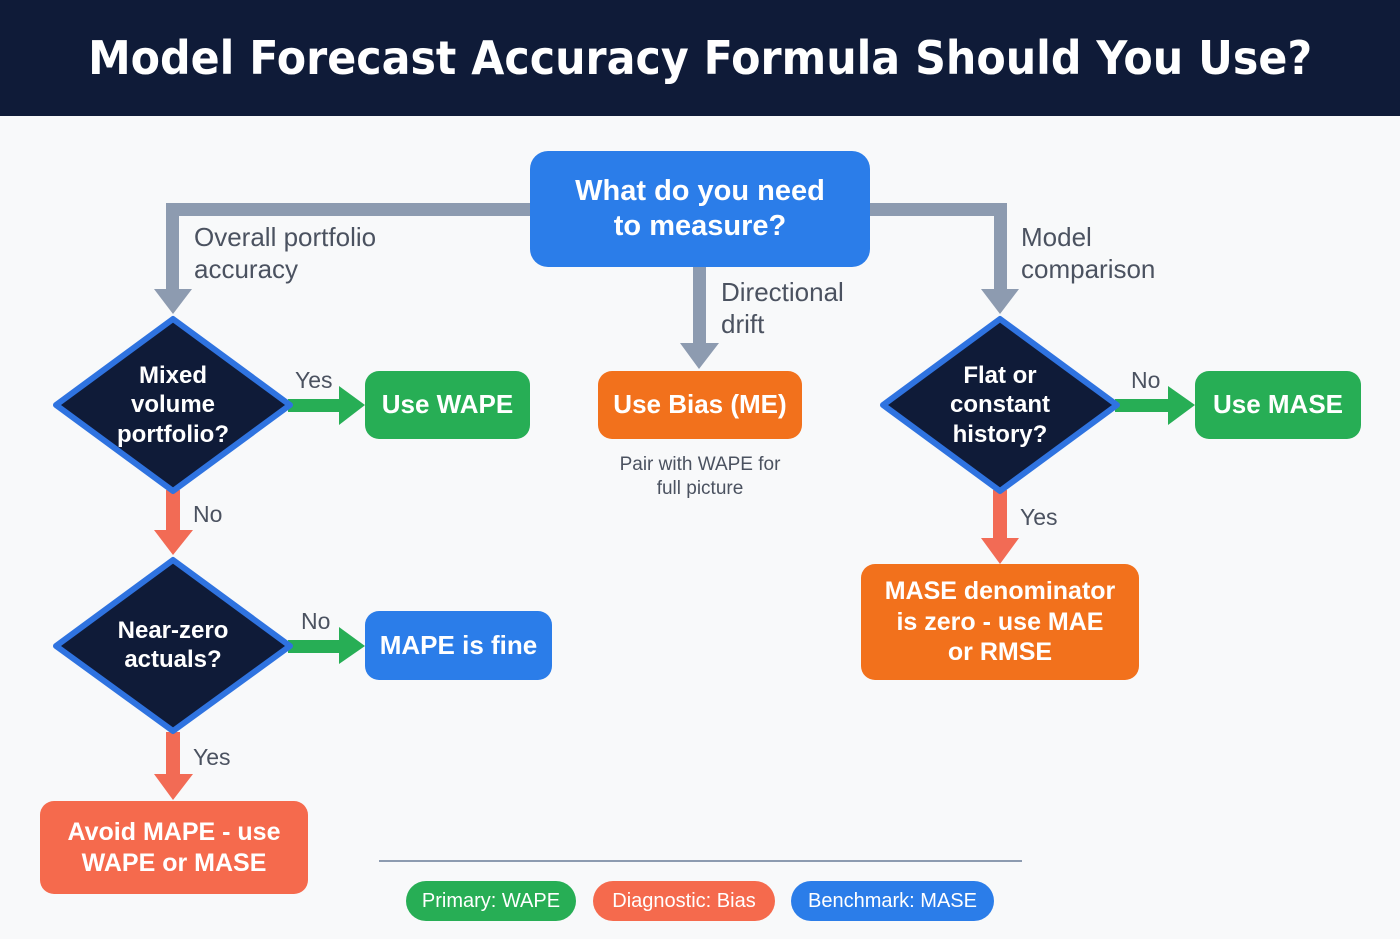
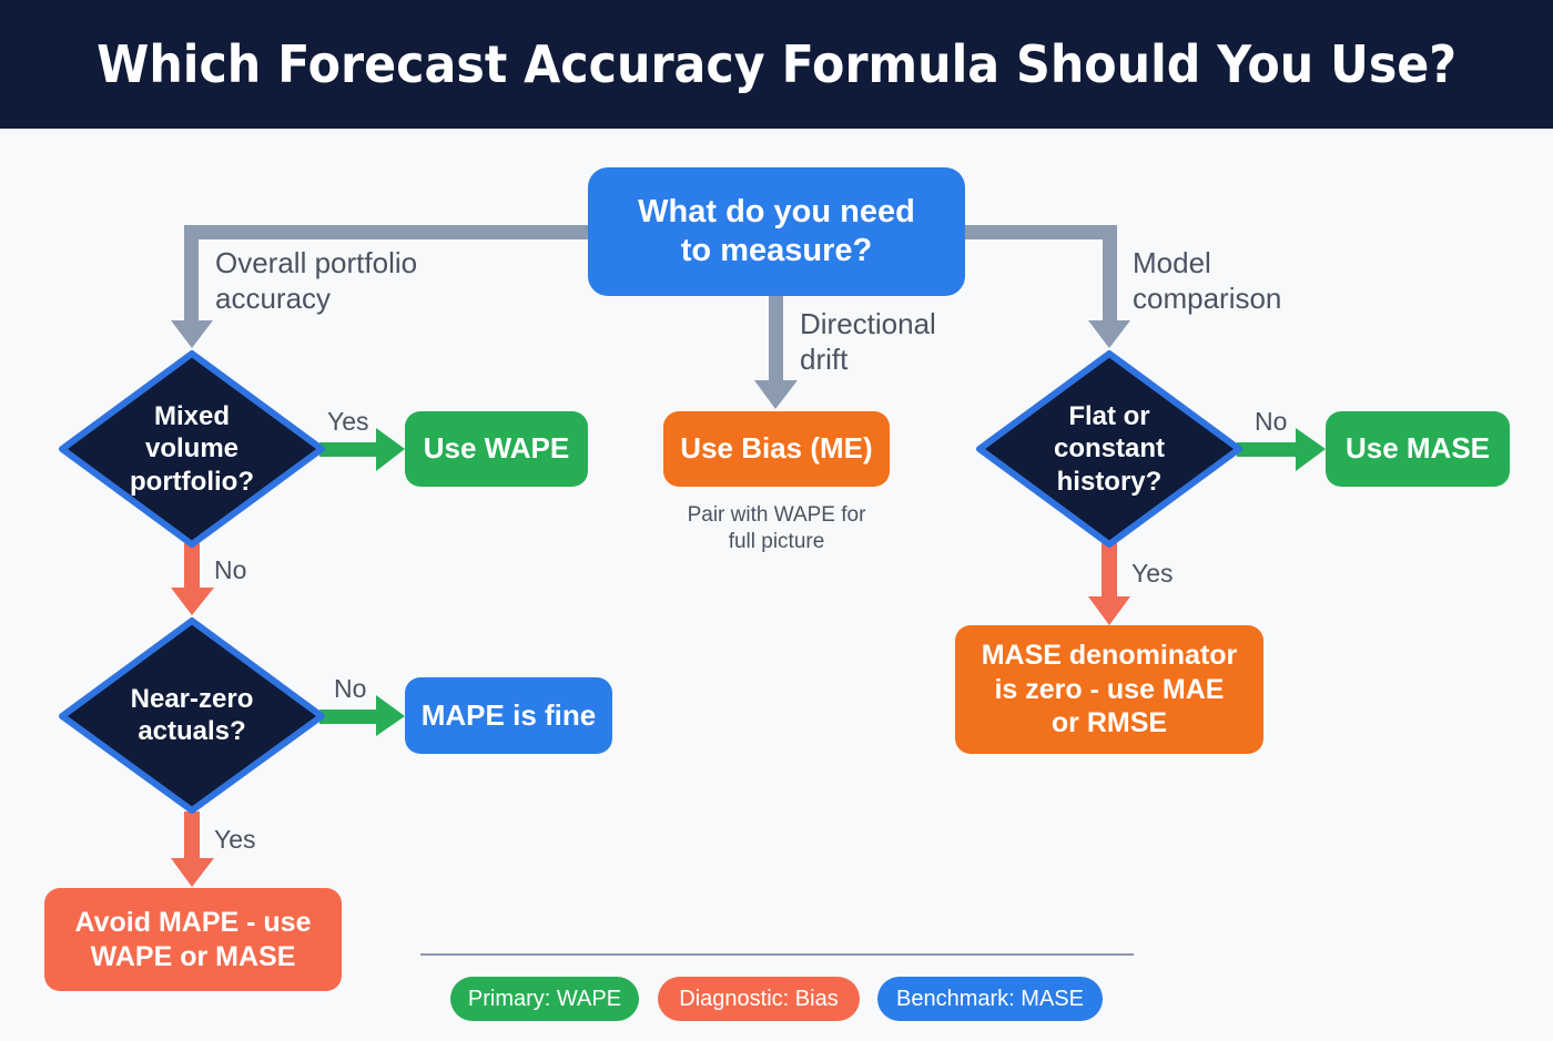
- Model Forecast Accuracy Formula Should You Use?
+ Which Forecast Accuracy Formula Should You Use?
  What do you need
  to measure?
  Overall portfolio
  accuracy
  Directional
  drift
  Model
  comparison
  Mixed
  volume
  portfolio?
  Yes
  No
  Use WAPE
  Near-zero
  actuals?
  No
  Yes
  MAPE is fine
  Avoid MAPE - use
  WAPE or MASE
  Use Bias (ME)
  Pair with WAPE for
  full picture
  Flat or
  constant
  history?
  No
  Yes
  Use MASE
  MASE denominator
  is zero - use MAE
  or RMSE
  Primary: WAPE
  Diagnostic: Bias
  Benchmark: MASE
